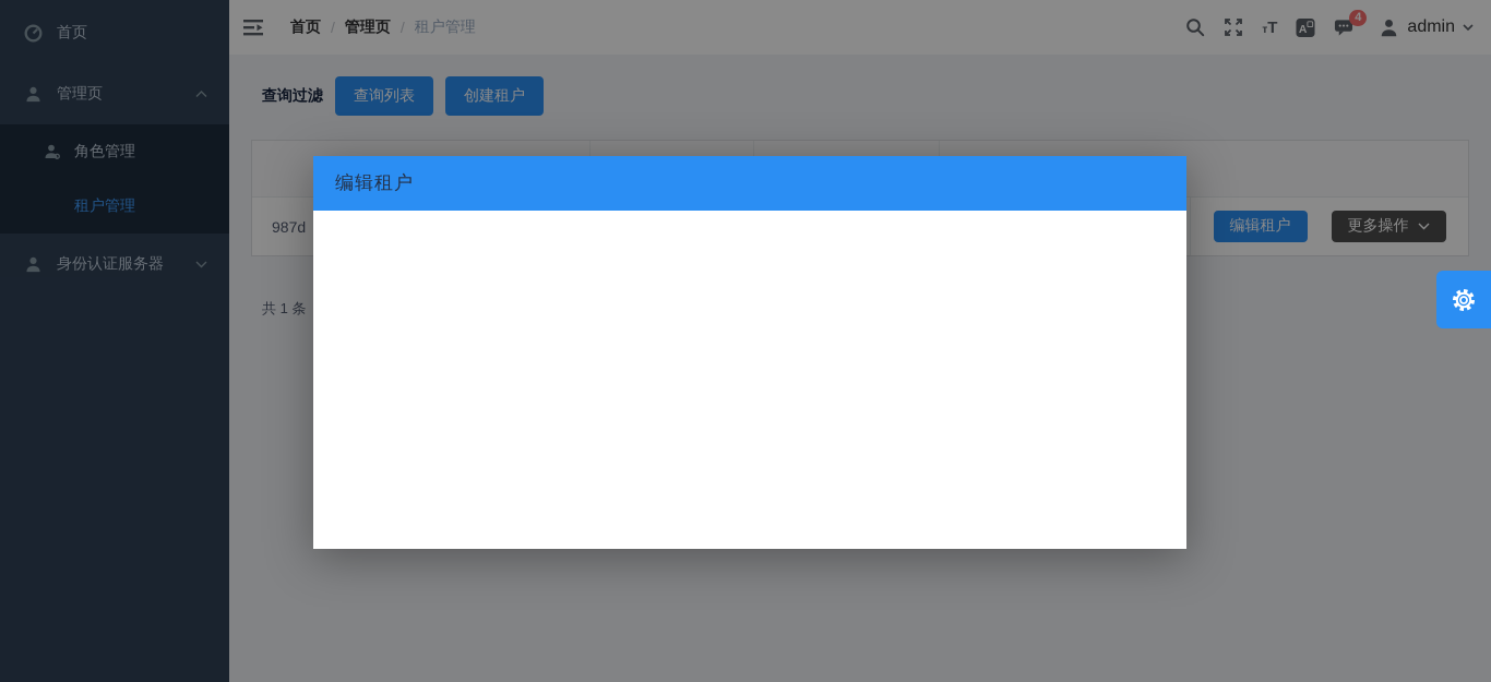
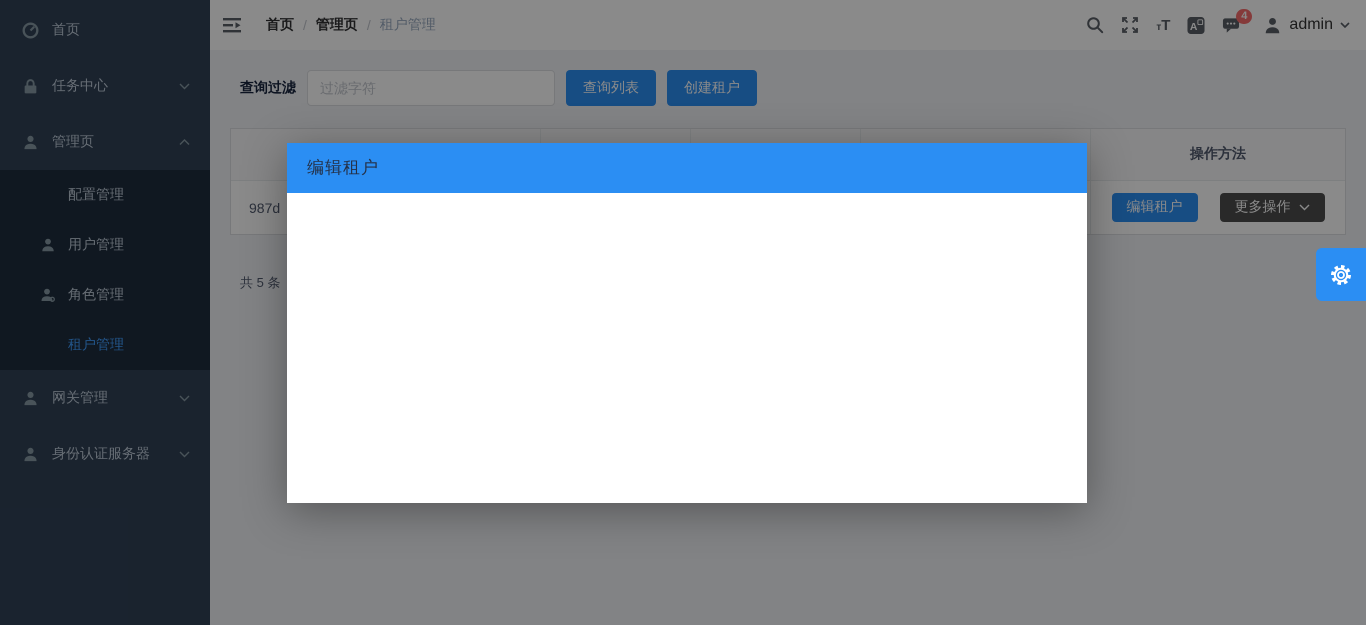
  首页
+ 任务中心
  管理页
+ 配置管理
+ 用户管理
  角色管理
  租户管理
+ 网关管理
  身份认证服务器
  首页
  /
  管理页
  /
  租户管理
  тT
  A
  4
  admin
  查询过滤
+ 过滤字符
  查询列表
  创建租户
+ 操作方法
  987d
  编辑租户
  更多操作
- 共 1 条
+ 共 5 条
  编辑租户
